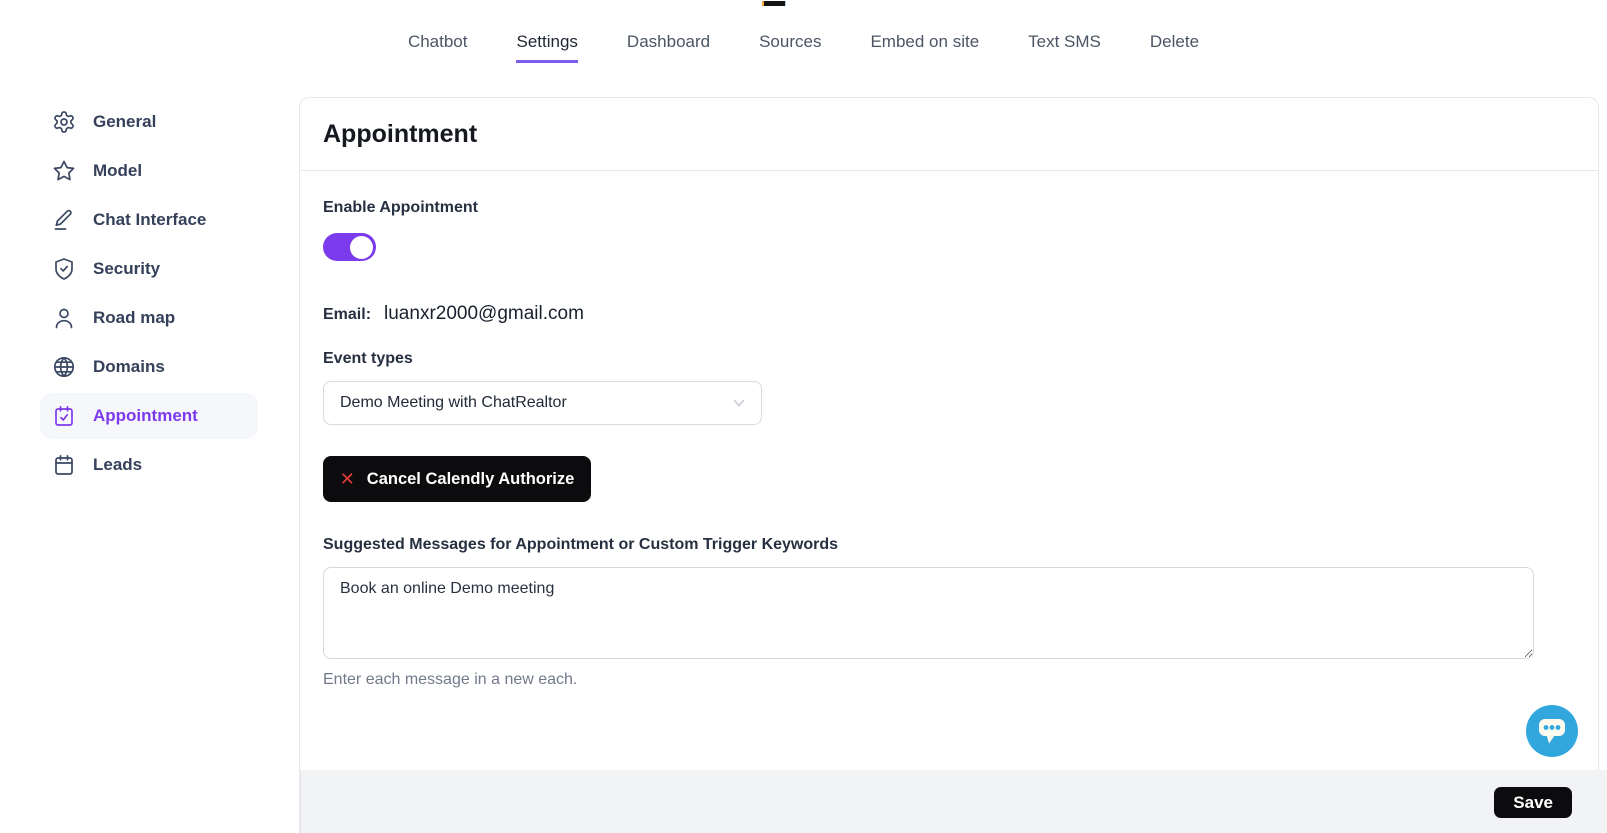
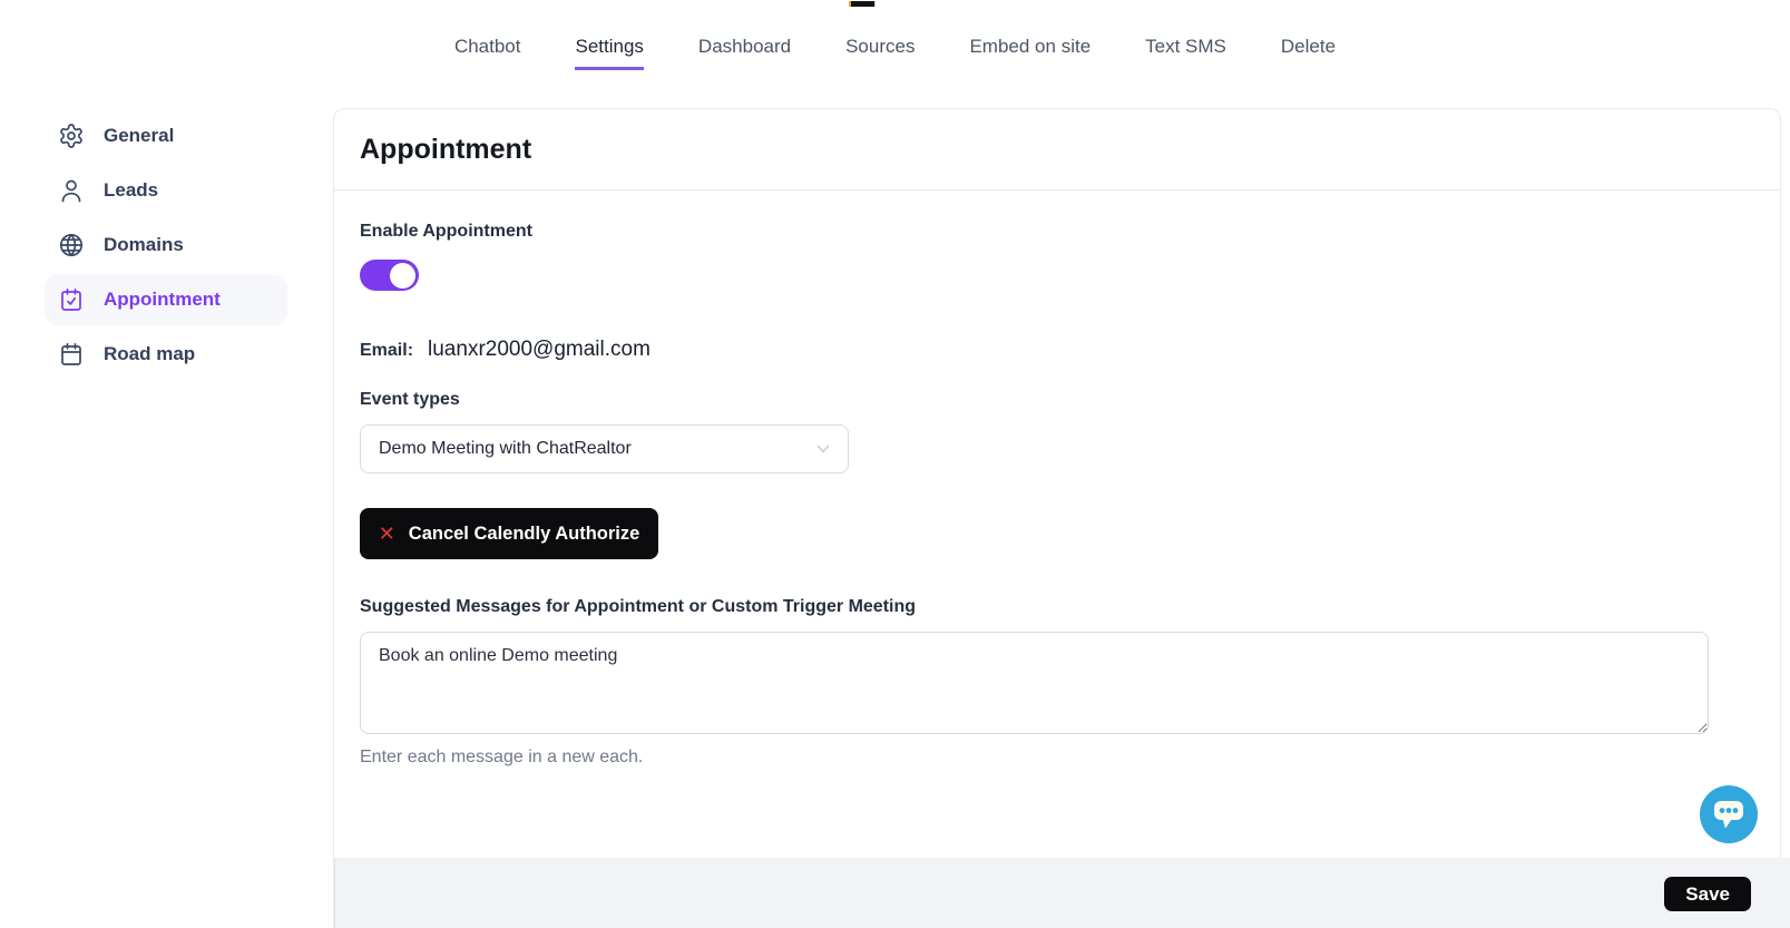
  Chatbot
  Settings
  Dashboard
  Sources
  Embed on site
  Text SMS
  Delete
  General
- Model
- Chat Interface
- Security
- Road map
+ Leads
  Domains
  Appointment
- Leads
+ Road map
  Appointment
  Enable Appointment
  Email:
  luanxr2000@gmail.com
  Event types
  Demo Meeting with ChatRealtor
  ✕
  Cancel Calendly Authorize
- Suggested Messages for Appointment or Custom Trigger Keywords
+ Suggested Messages for Appointment or Custom Trigger Meeting
  Book an online Demo meeting
  Enter each message in a new each.
  Save
